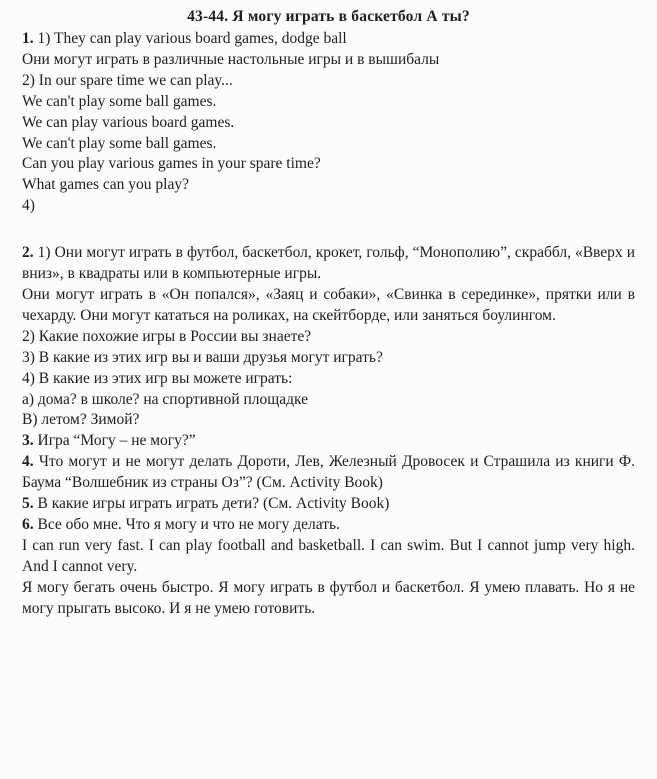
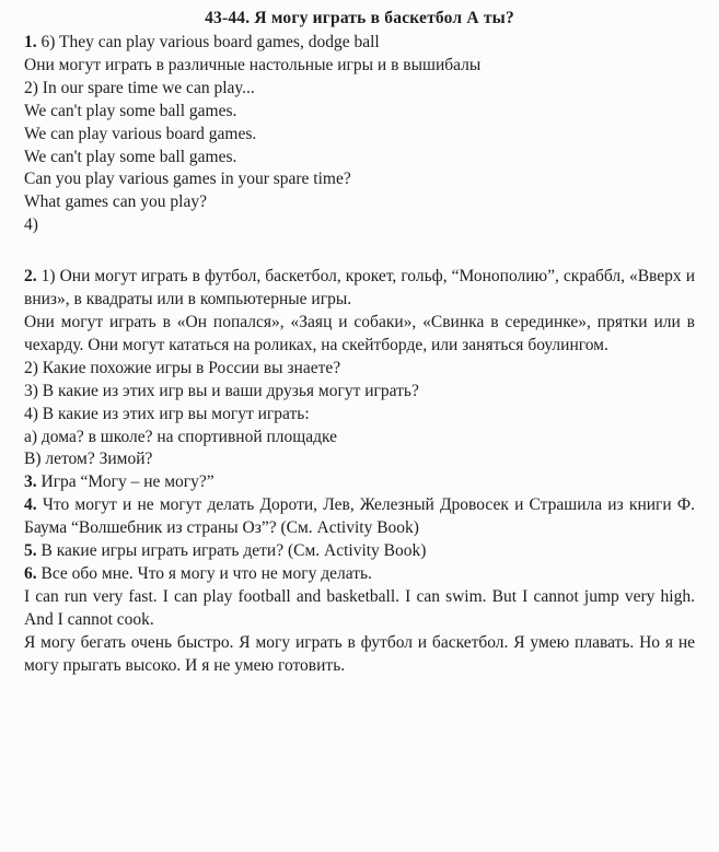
  43-44. Я могу играть в баскетбол А ты?
- 1. 1) They can play various board games, dodge ball
+ 1. 6) They can play various board games, dodge ball
  Они могут играть в различные настольные игры и в вышибалы
  2) In our spare time we can play...
  We can't play some ball games.
  We can play various board games.
  We can't play some ball games.
  Can you play various games in your spare time?
  What games can you play?
  4)
  2. 1) Они могут играть в футбол, баскетбол, крокет, гольф, “Монополию”, скраббл, «Вверх и вниз», в квадраты или в компьютерные игры.
  Они могут играть в «Он попался», «Заяц и собаки», «Свинка в серединке», прятки или в чехарду. Они могут кататься на роликах, на скейтборде, или заняться боулингом.
  2) Какие похожие игры в России вы знаете?
  3) В какие из этих игр вы и ваши друзья могут играть?
- 4) В какие из этих игр вы можете играть:
+ 4) В какие из этих игр вы могут играть:
  а) дома? в школе? на спортивной площадке
  В) летом? Зимой?
  3. Игра “Могу – не могу?”
  4. Что могут и не могут делать Дороти, Лев, Железный Дровосек и Страшила из книги Ф. Баума “Волшебник из страны Оз”? (См. Activity Book)
  5. В какие игры играть играть дети? (См. Activity Book)
  6. Все обо мне. Что я могу и что не могу делать.
- I can run very fast. I can play football and basketball. I can swim. But I cannot jump very high. And I cannot very.
+ I can run very fast. I can play football and basketball. I can swim. But I cannot jump very high. And I cannot cook.
  Я могу бегать очень быстро. Я могу играть в футбол и баскетбол. Я умею плавать. Но я не могу прыгать высоко. И я не умею готовить.
